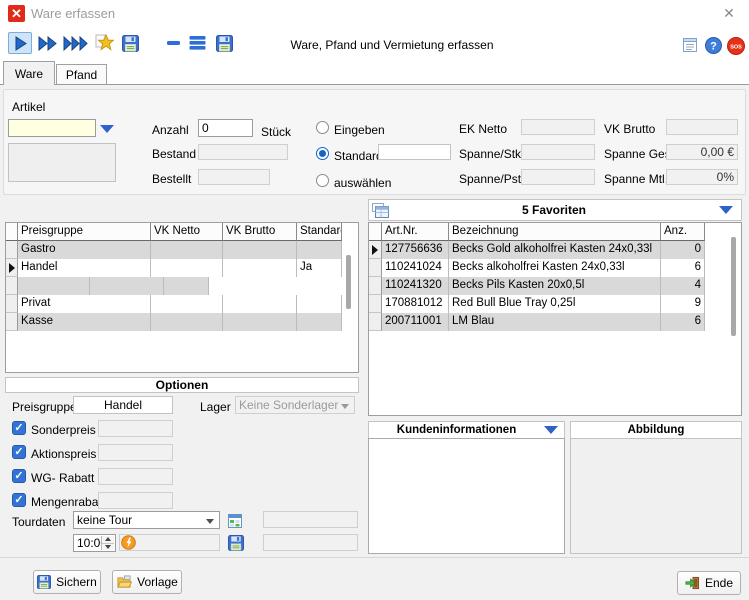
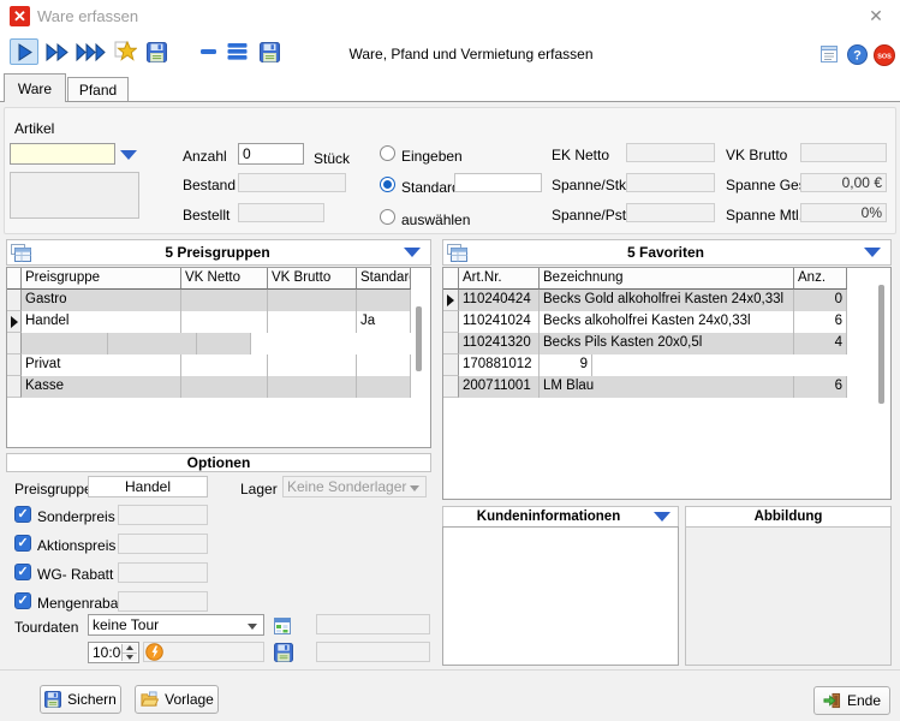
  ✕
  Ware erfassen
  ✕
  Ware, Pfand und Vermietung erfassen
  ?
  Ware
  Pfand
  Artikel
  Anzahl
  0
  Stück
  Bestand
  Bestellt
  Eingeben
  Standar
  auswählen
  EK Netto
  VK Brutto
  Spanne/Stk
  Spanne Ge
  0,00 €
  Spanne/Pst
  Spanne Mtl
  0%
+ 5 Preisgruppen
  Preisgruppe
  VK Netto
  VK Brutto
  Standar
  Gastro
  Handel
  Ja
  Privat
  Kasse
  5 Favoriten
  Art.Nr.
  Bezeichnung
  Anz.
- 127756636
+ 110240424
  Becks Gold alkoholfrei Kasten 24x0,33l
  0
  110241024
  Becks alkoholfrei Kasten 24x0,33l
  6
  110241320
  Becks Pils Kasten 20x0,5l
  4
  170881012
- Red Bull Blue Tray 0,25l
  9
  200711001
  LM Blau
  6
  Optionen
  Preisgrupp
  Handel
  Lager
  Keine Sonderlager
  Sonderpreis
  Aktionspreis
  WG- Rabatt
  Mengenraba
  Tourdaten
  keine Tour
  10:0
  Kundeninformationen
  Abbildung
  Sichern
  Vorlage
  Ende
